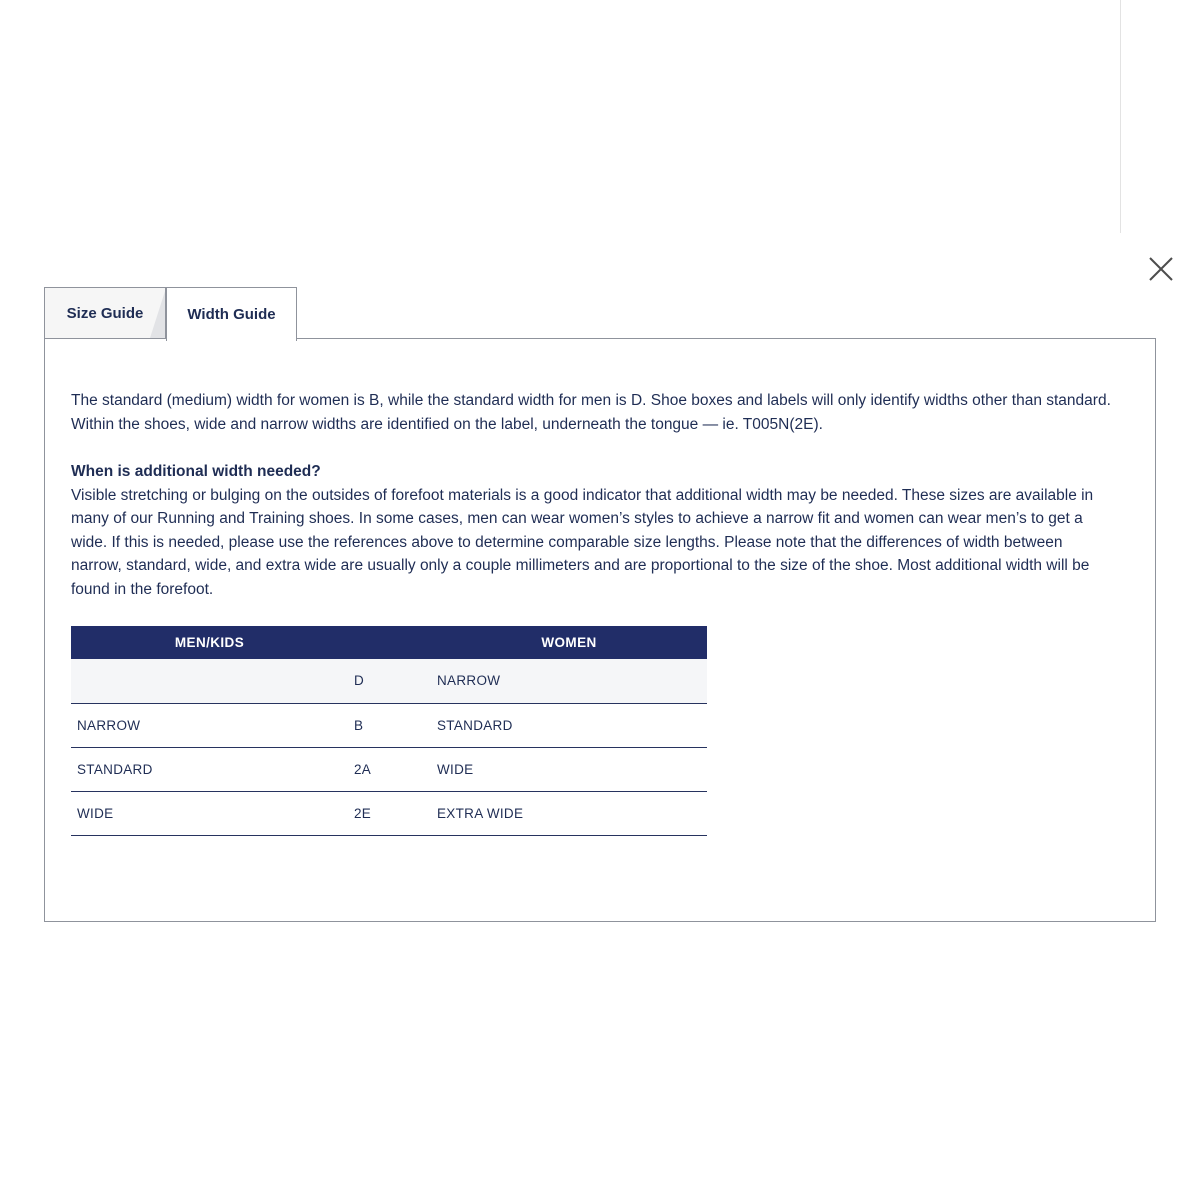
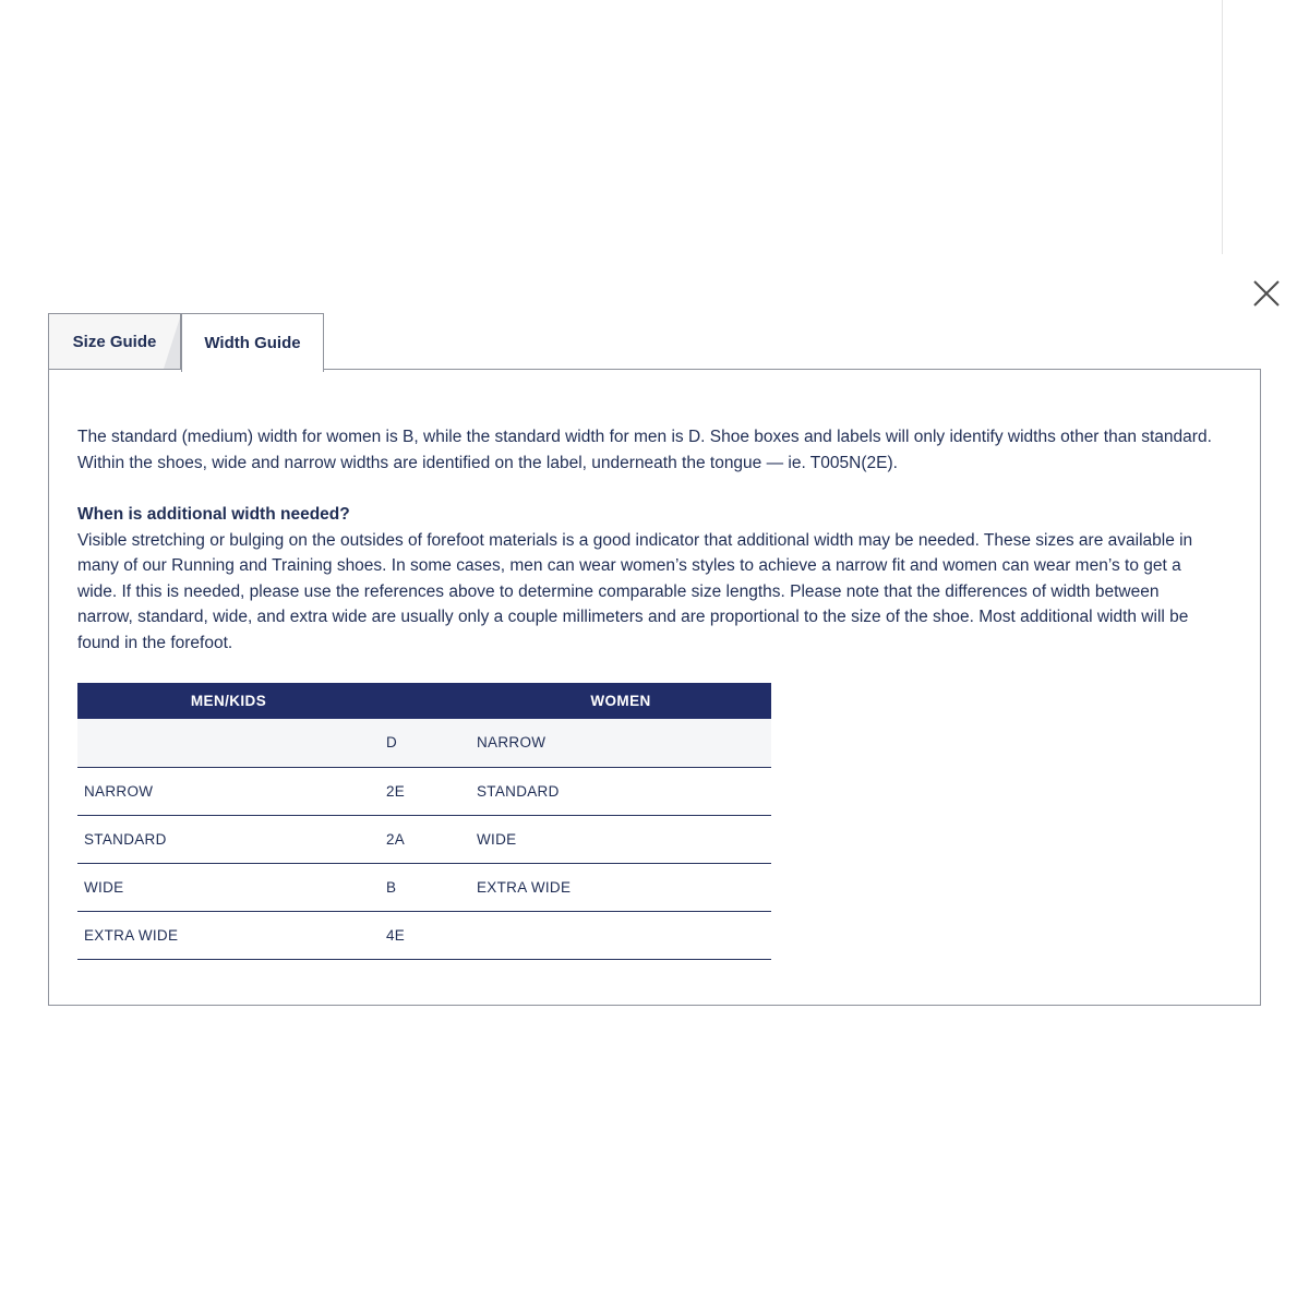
  Size Guide
  Width Guide
  The standard (medium) width for women is B, while the standard width for men is D. Shoe boxes and labels will only identify widths other than standard. Within the shoes, wide and narrow widths are identified on the label, underneath the tongue — ie. T005N(2E).
  When is additional width needed?
  Visible stretching or bulging on the outsides of forefoot materials is a good indicator that additional width may be needed. These sizes are available in many of our Running and Training shoes. In some cases, men can wear women’s styles to achieve a narrow fit and women can wear men’s to get a wide. If this is needed, please use the references above to determine comparable size lengths. Please note that the differences of width between narrow, standard, wide, and extra wide are usually only a couple millimeters and are proportional to the size of the shoe. Most additional width will be found in the forefoot.
  MEN/KIDS		WOMEN
  	D	NARROW
- NARROW	B	STANDARD
+ NARROW	2E	STANDARD
  STANDARD	2A	WIDE
- WIDE	2E	EXTRA WIDE
+ WIDE	B	EXTRA WIDE
+ EXTRA WIDE	4E
